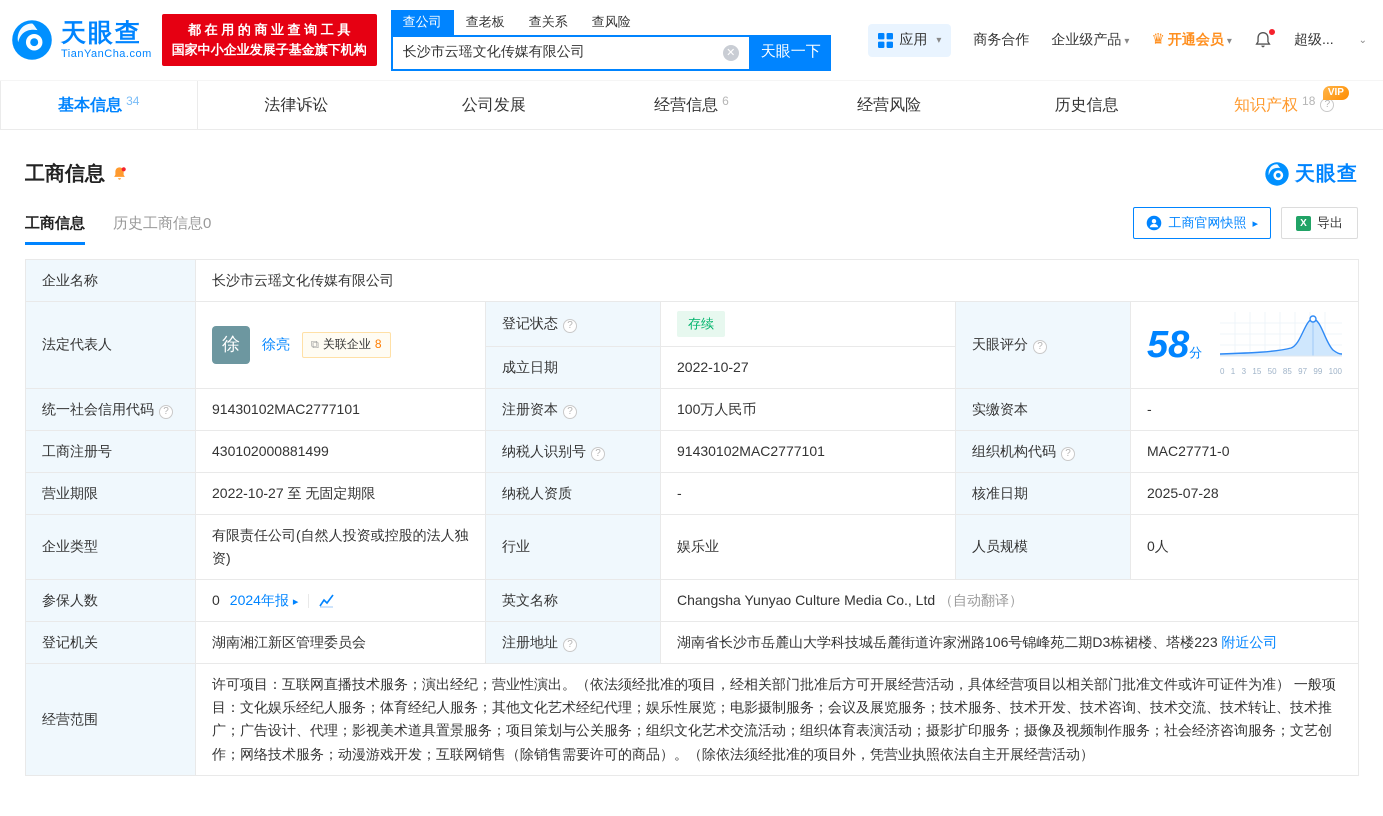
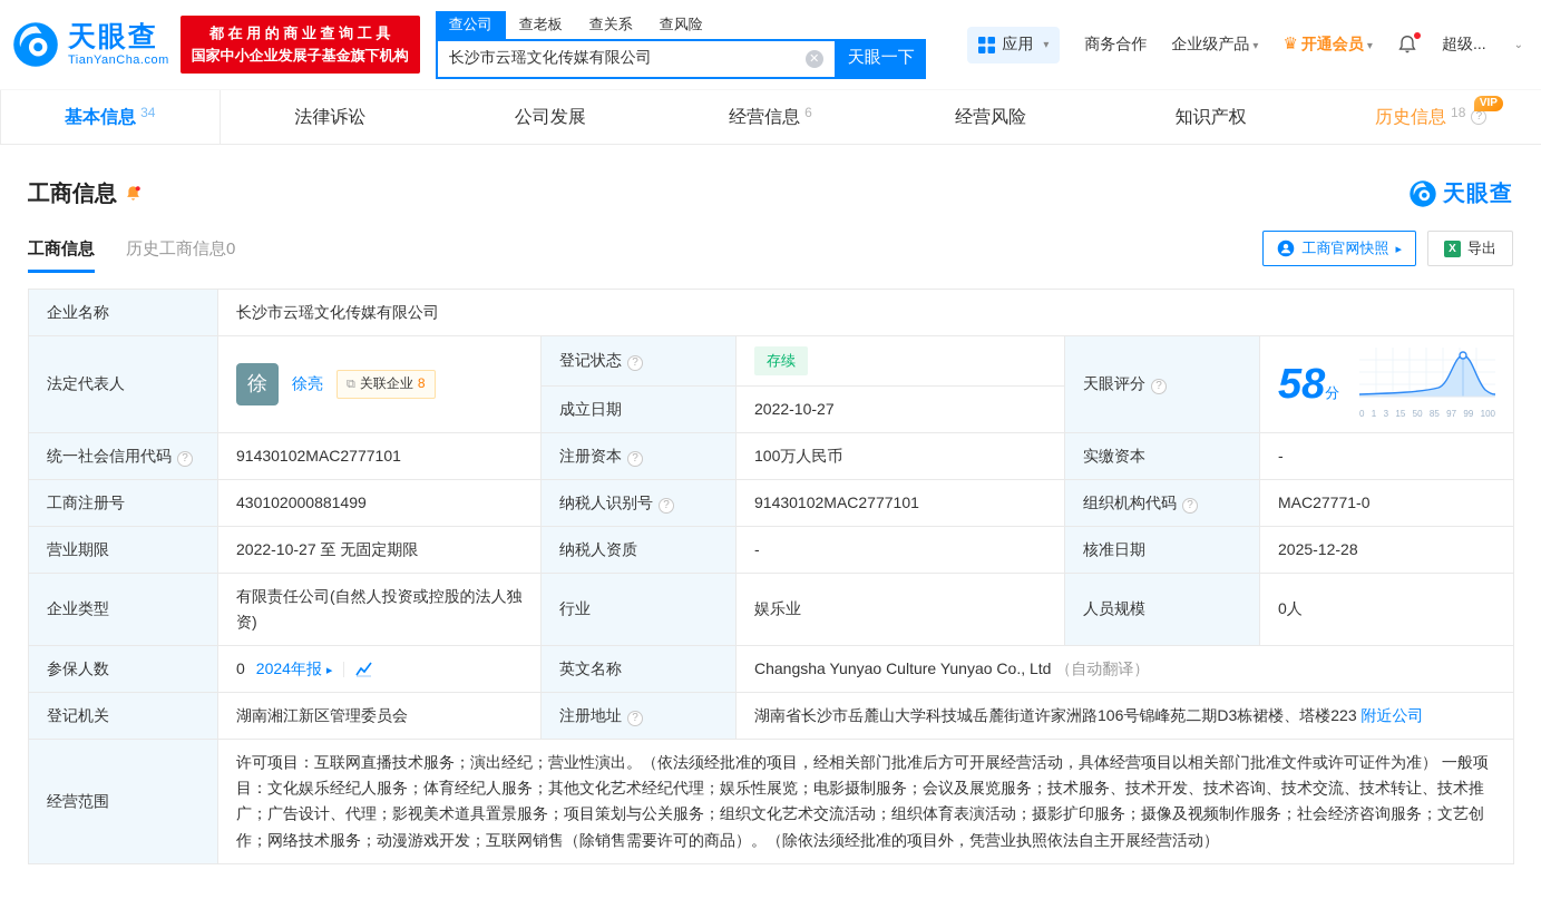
  天眼查
  TianYanCha.com
  都 在 用 的 商 业 查 询 工 具
  国家中小企业发展子基金旗下机构
  查公司
  查老板
  查关系
  查风险
  长沙市云瑶文化传媒有限公司
  ✕
  天眼一下
  应用
  ▾
  商务合作
  企业级产品 ▾
  ♛ 开通会员 ▾
  超级...
  ⌄
  基本信息
  34
  法律诉讼
  公司发展
  经营信息
  6
  经营风险
- 历史信息
+ 知识产权
  VIP
- 知识产权
+ 历史信息
  18
  ?
  工商信息
  天眼查
  工商信息
  历史工商信息0
  工商官网快照
  ▸
  X
  导出
  企业名称	长沙市云瑶文化传媒有限公司
  法定代表人	徐 徐亮 ⧉ 关联企业 8	登记状态 ?	存续	天眼评分 ?	58分 0 1 3 15 50 85 97 99 100
  成立日期	2022-10-27
  统一社会信用代码 ?	91430102MAC2777101	注册资本 ?	100万人民币	实缴资本	-
  工商注册号	430102000881499	纳税人识别号 ?	91430102MAC2777101	组织机构代码 ?	MAC27771-0
- 营业期限	2022-10-27 至 无固定期限	纳税人资质	-	核准日期	2025-07-28
+ 营业期限	2022-10-27 至 无固定期限	纳税人资质	-	核准日期	2025-12-28
  企业类型	有限责任公司(自然人投资或控股的法人独资)	行业	娱乐业	人员规模	0人
- 参保人数	0 2024年报 ▸	英文名称	Changsha Yunyao Culture Media Co., Ltd （自动翻译）
+ 参保人数	0 2024年报 ▸	英文名称	Changsha Yunyao Culture Yunyao Co., Ltd （自动翻译）
  登记机关	湖南湘江新区管理委员会	注册地址 ?	湖南省长沙市岳麓山大学科技城岳麓街道许家洲路106号锦峰苑二期D3栋裙楼、塔楼223 附近公司
  经营范围	许可项目：互联网直播技术服务；演出经纪；营业性演出。（依法须经批准的项目，经相关部门批准后方可开展经营活动，具体经营项目以相关部门批准文件或许可证件为准） 一般项目：文化娱乐经纪人服务；体育经纪人服务；其他文化艺术经纪代理；娱乐性展览；电影摄制服务；会议及展览服务；技术服务、技术开发、技术咨询、技术交流、技术转让、技术推广；广告设计、代理；影视美术道具置景服务；项目策划与公关服务；组织文化艺术交流活动；组织体育表演活动；摄影扩印服务；摄像及视频制作服务；社会经济咨询服务；文艺创作；网络技术服务；动漫游戏开发；互联网销售（除销售需要许可的商品）。（除依法须经批准的项目外，凭营业执照依法自主开展经营活动）
